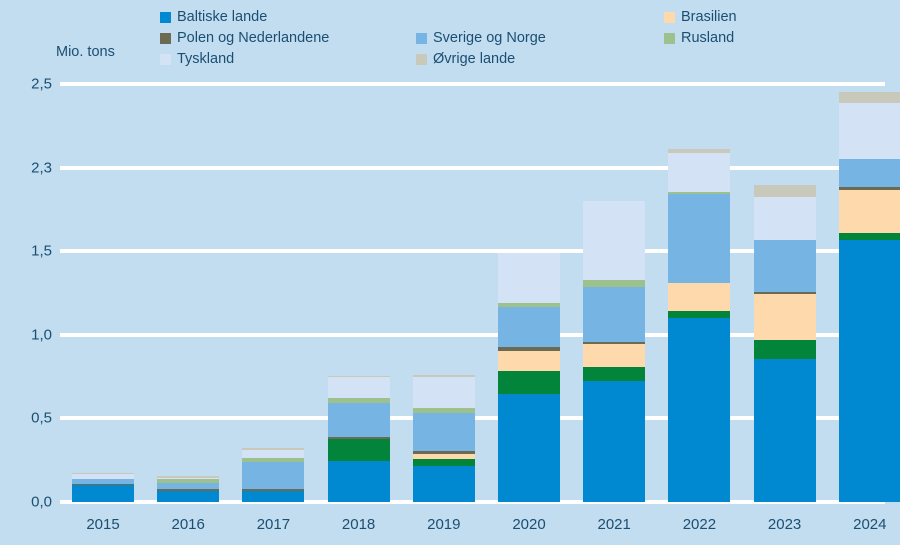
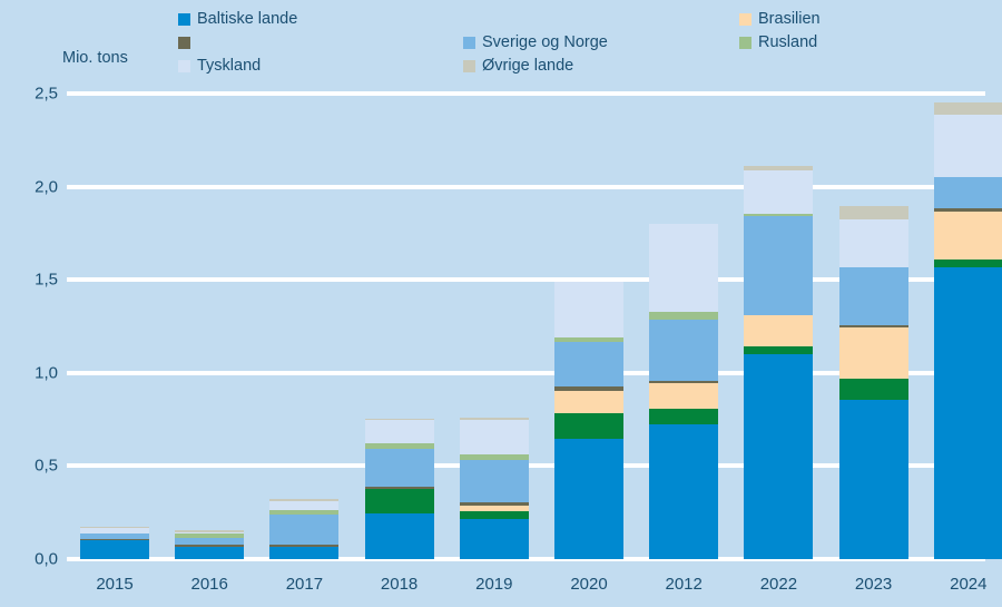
  Baltiske lande
- Polen og Nederlandene
  Tyskland
  Sverige og Norge
  Øvrige lande
  Brasilien
  Rusland
  Mio. tons
  0,0
  0,5
  1,0
  1,5
- 2,3
+ 2,0
  2,5
  2015
  2016
  2017
  2018
  2019
  2020
- 2021
+ 2012
  2022
  2023
  2024
